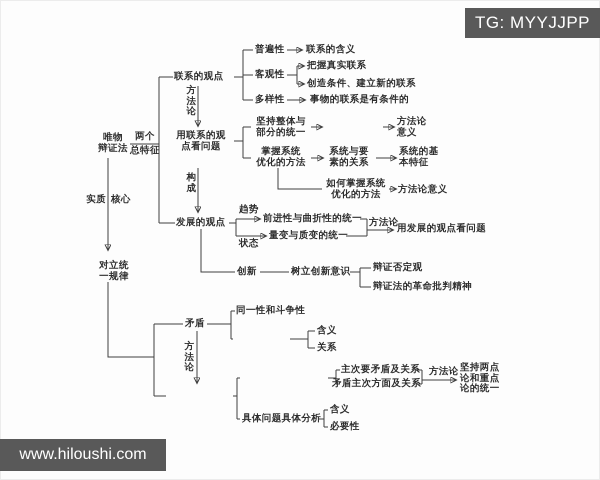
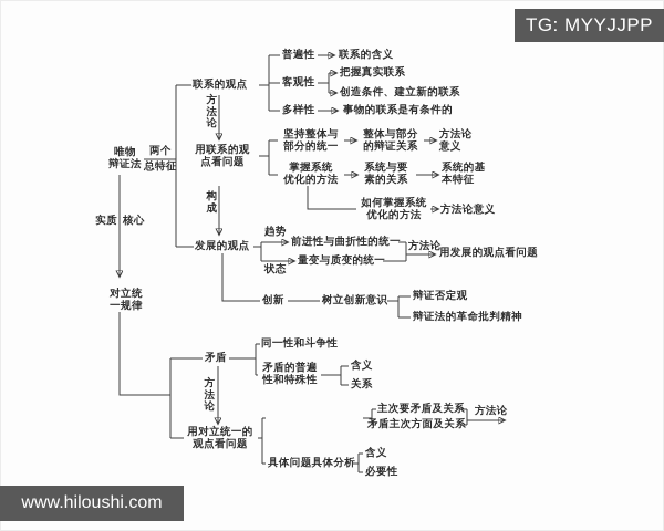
  唯物
  辩证法
  两个
  总特征
  实质
  核心
  对立统
  一规律
  联系的观点
  方
  法
  论
  普遍性
  联系的含义
  客观性
  把握真实联系
  创造条件、建立新的联系
  多样性
  事物的联系是有条件的
  用联系的观
  点看问题
  坚持整体与
  部分的统一
+ 整体与部分
+ 的辩证关系
  方法论
  意义
  掌握系统
  优化的方法
  系统与要
  素的关系
  系统的基
  本特征
  如何掌握系统
  优化的方法
  方法论意义
  构
  成
  发展的观点
  趋势
  前进性与曲折性的统一
  状态
  量变与质变的统一
  方法论
  用发展的观点看问题
  创新
  树立创新意识
  辩证否定观
  辩证法的革命批判精神
  矛盾
  同一性和斗争性
+ 矛盾的普遍
+ 性和特殊性
  含义
  关系
  方
  法
  论
+ 用对立统一的
+ 观点看问题
  主次要矛盾及关系
  矛盾主次方面及关系
  方法论
- 坚持两点
- 论和重点
- 论的统一
  具体问题具体分析
  含义
  必要性
  TG: MYYJJPP
  www.hiloushi.com
